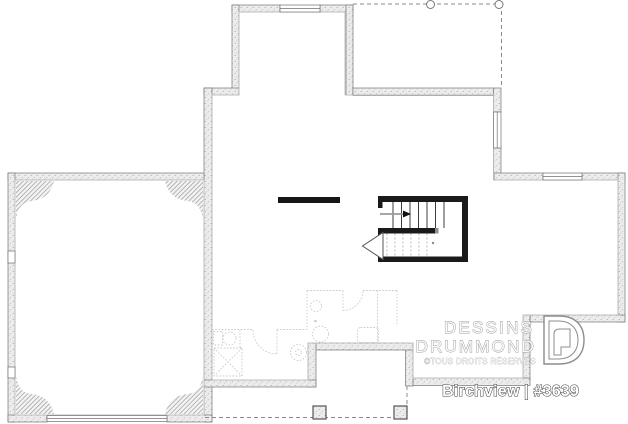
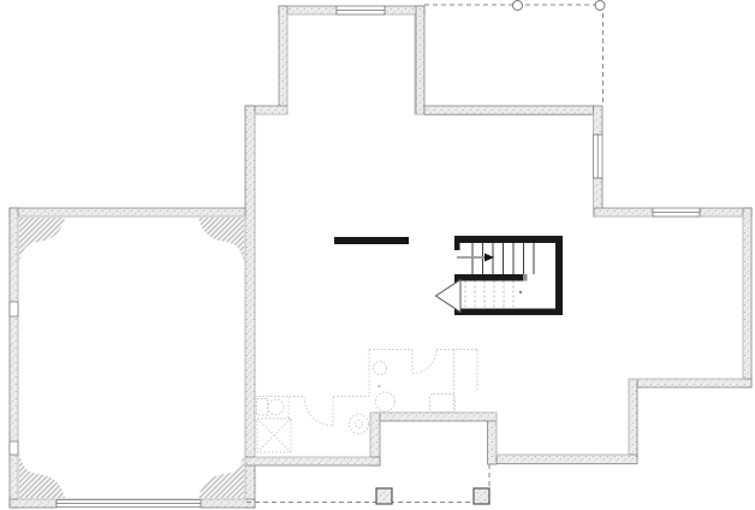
- DESSINS
- DRUMMOND
- ©TOUS DROITS RÉSERVÉS
- Birchview | #3639
